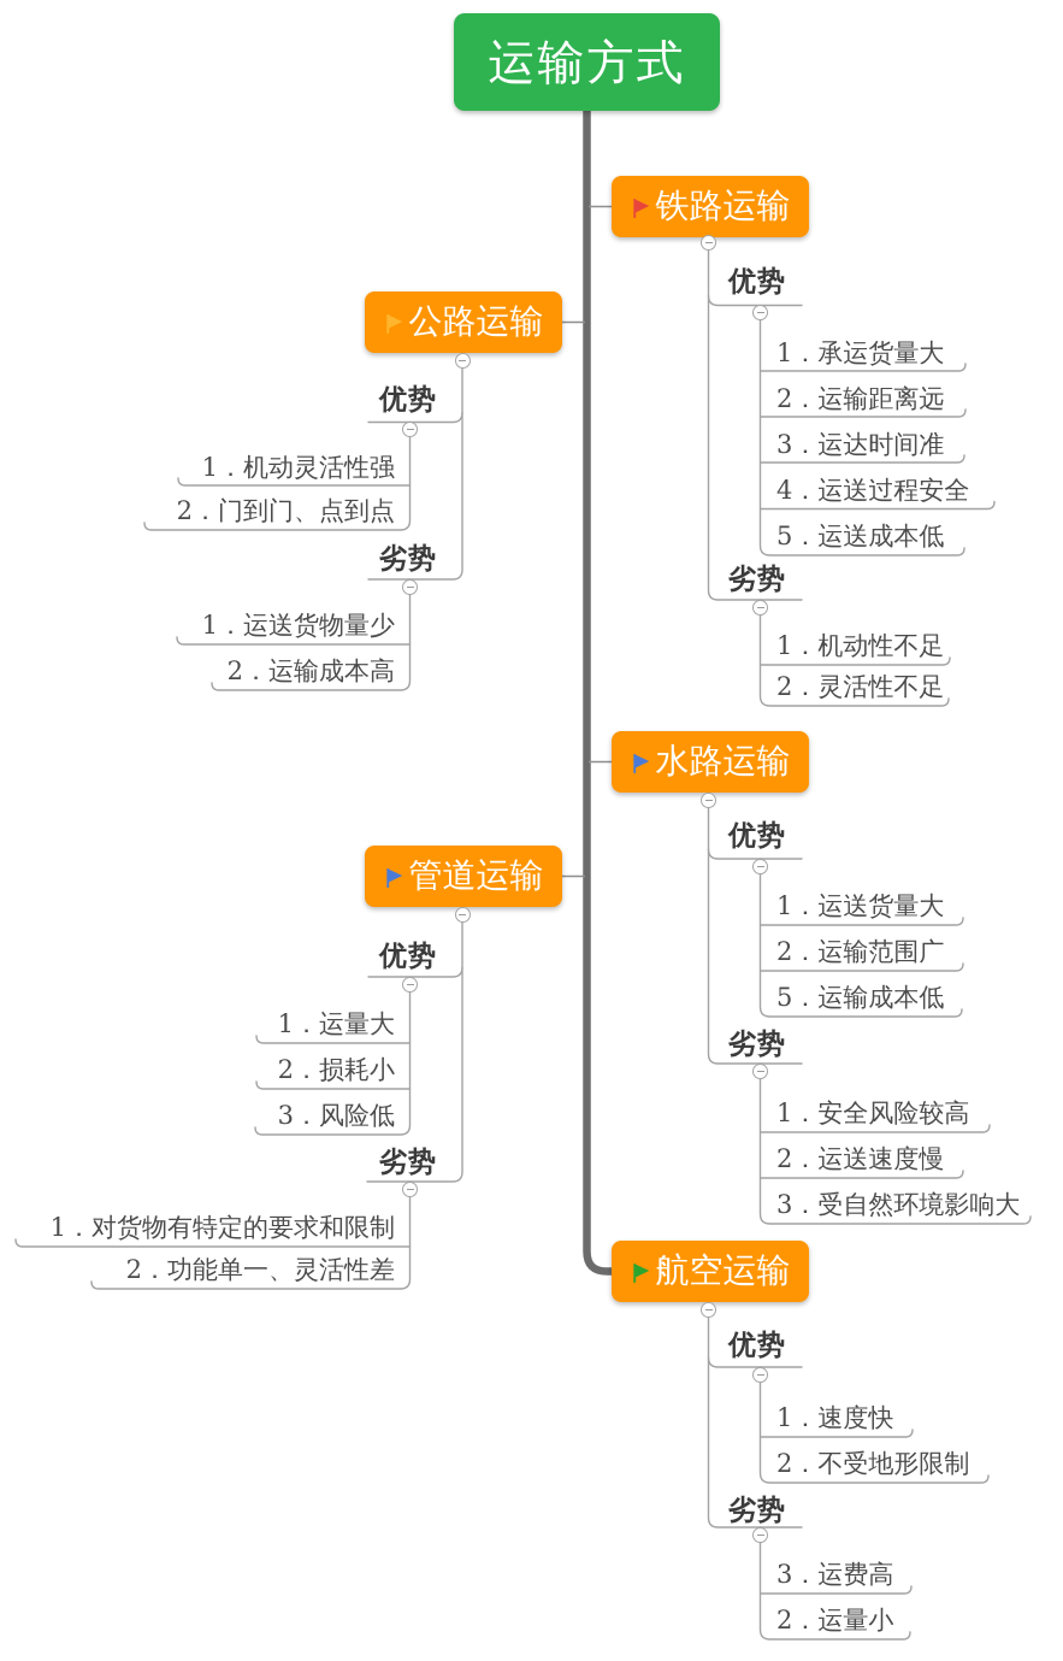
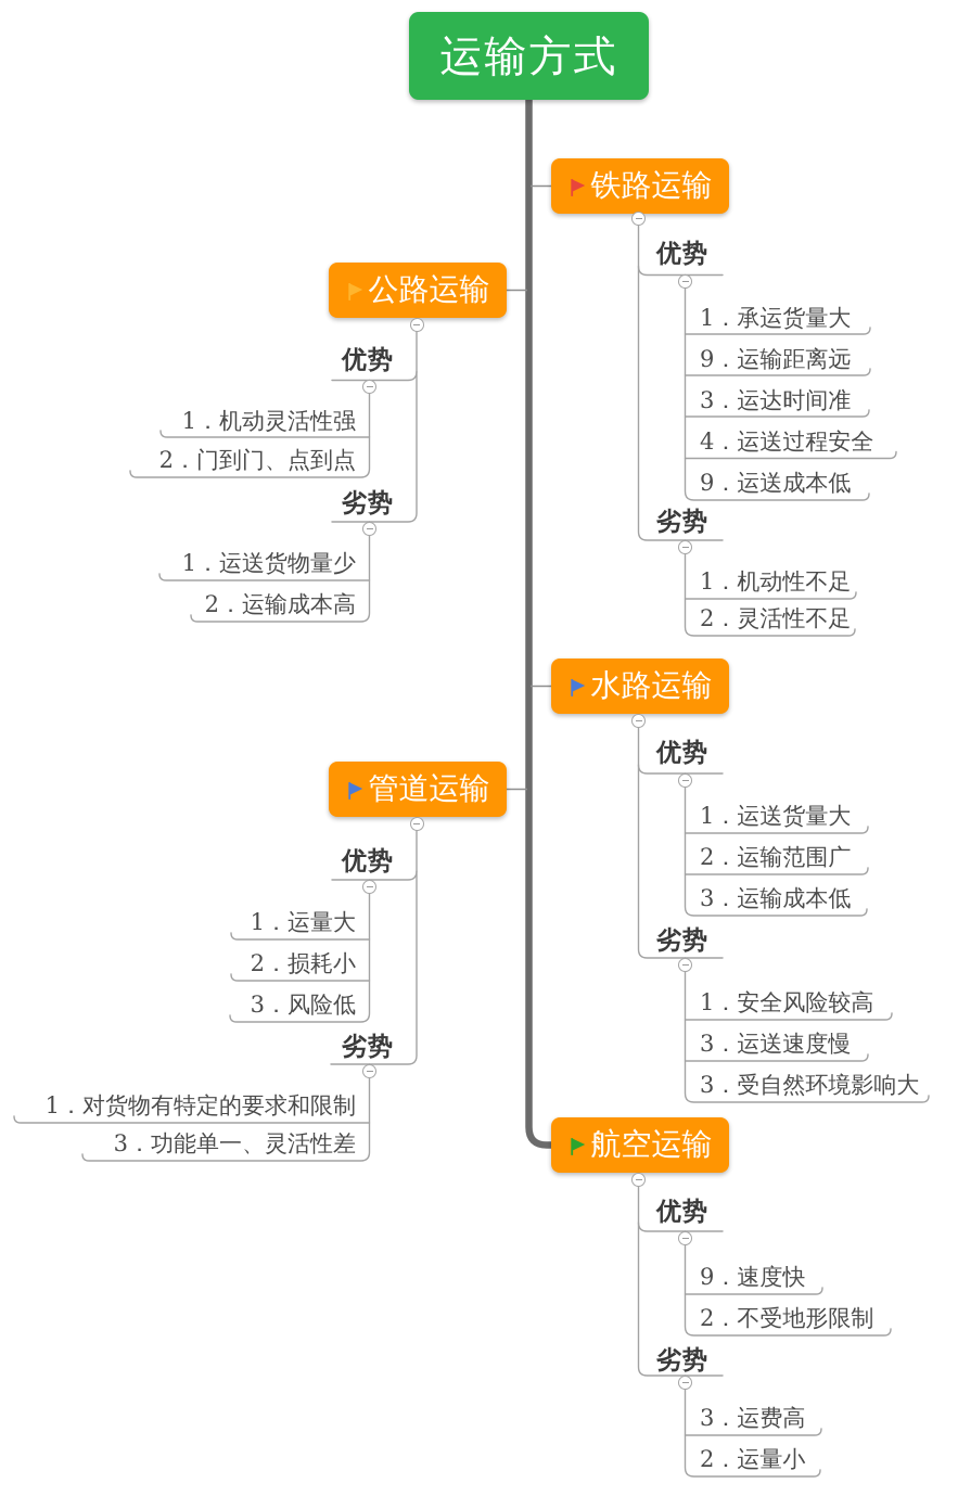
  运输方式
  铁路运输
  公路运输
  水路运输
  管道运输
  航空运输
  优势
  1．承运货量大
- 2．运输距离远
+ 9．运输距离远
  3．运达时间准
  4．运送过程安全
- 5．运送成本低
+ 9．运送成本低
  劣势
  1．机动性不足
  2．灵活性不足
  优势
  1．机动灵活性强
  2．门到门、点到点
  劣势
  1．运送货物量少
  2．运输成本高
  优势
  1．运送货量大
  2．运输范围广
- 5．运输成本低
+ 3．运输成本低
  劣势
  1．安全风险较高
- 2．运送速度慢
+ 3．运送速度慢
  3．受自然环境影响大
  优势
  1．运量大
  2．损耗小
  3．风险低
  劣势
  1．对货物有特定的要求和限制
- 2．功能单一、灵活性差
+ 3．功能单一、灵活性差
  优势
- 1．速度快
+ 9．速度快
  2．不受地形限制
  劣势
  3．运费高
  2．运量小
